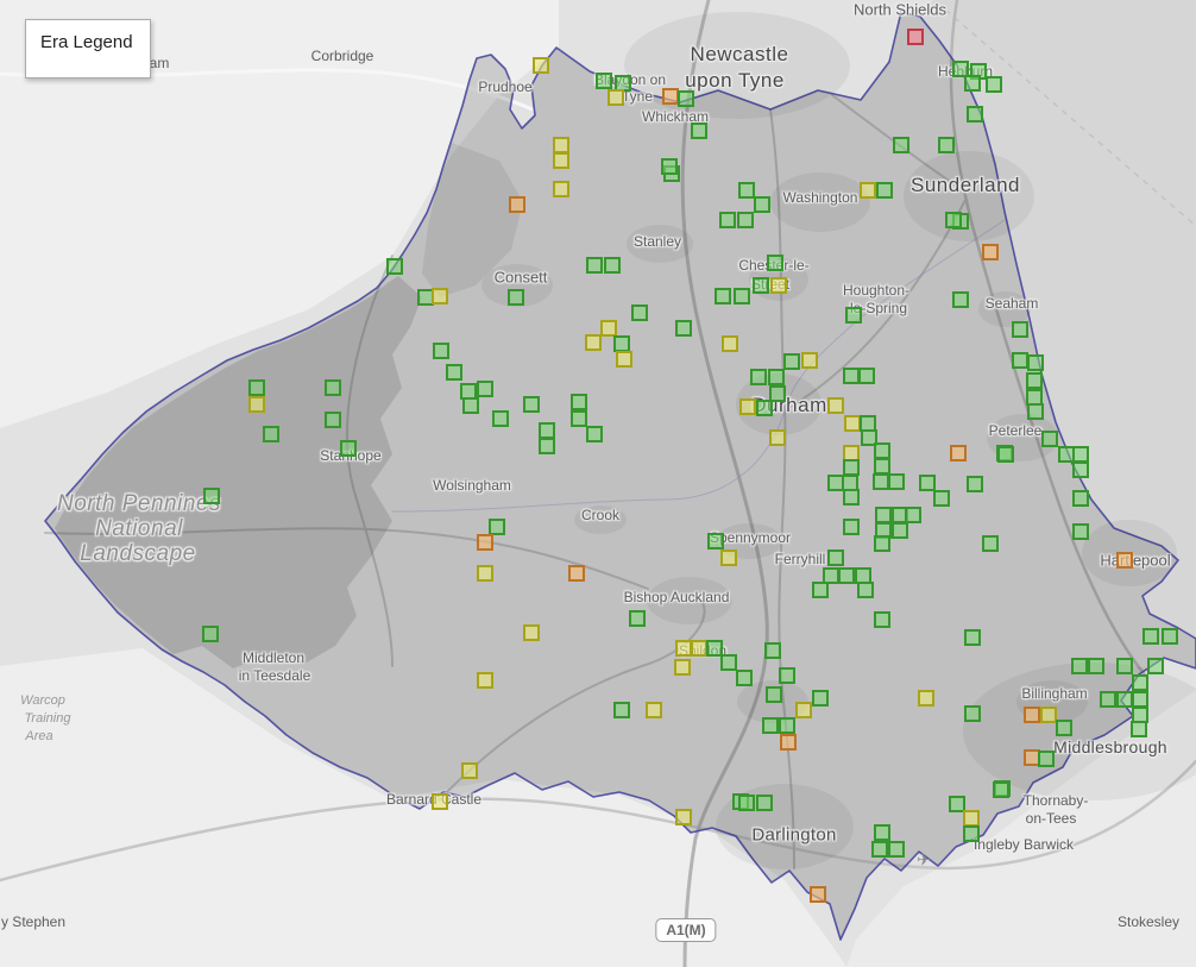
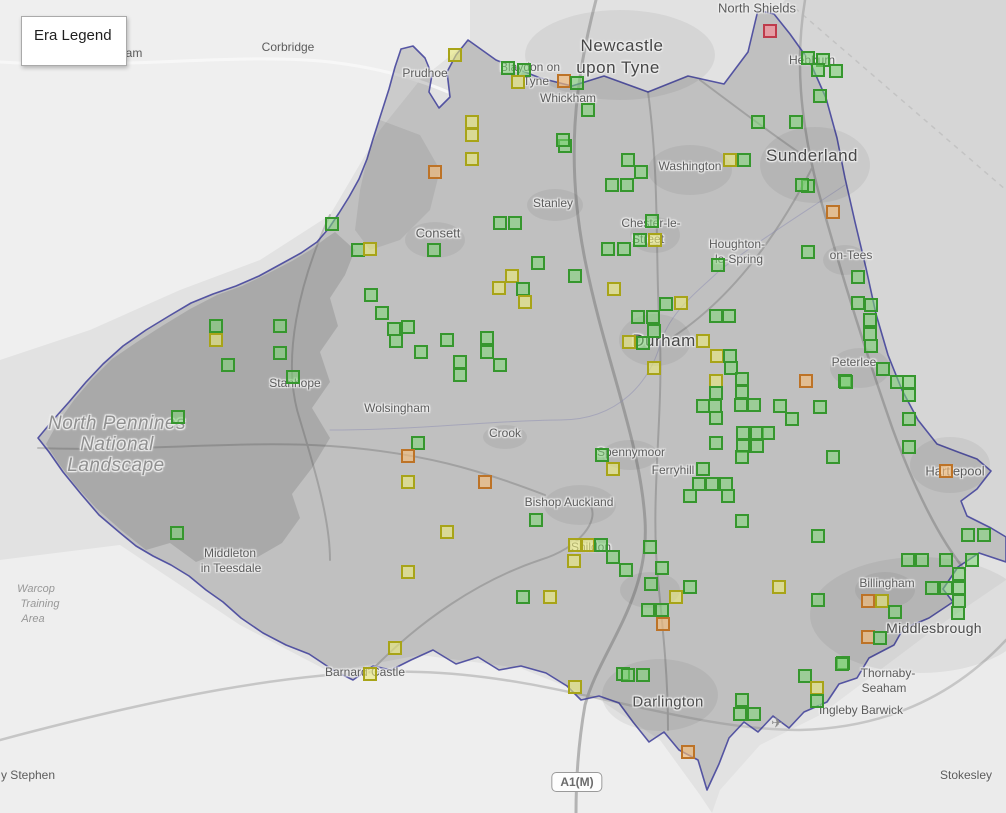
  North Shields
  Newcastle
  upon Tyne
  Hebburn
  Corbridge
  Prudhoe
  Blaydon on
  Tyne
  Whickham
  Washington
  Sunderland
  Stanley
  Chester-le-
  Street
  Houghton-
  le-Spring
- Seaham
+ on-Tees
  Consett
  Durham
  Peterlee
  Stanhope
  Wolsingham
  North Pennines
  National
  Landscape
  Crook
  Spennymoor
  Ferryhill
  Bishop Auckland
  Shildon
  Middleton
  in Teesdale
  Warcop
  Training
  Area
  Hartlepool
  Billingham
  Middlesbrough
  Thornaby-
- on-Tees
+ Seaham
  Ingleby Barwick
  Barnard Castle
  Darlington
  Stokesley
  y Stephen
  ✈
  A1(M)
  Era Legend
